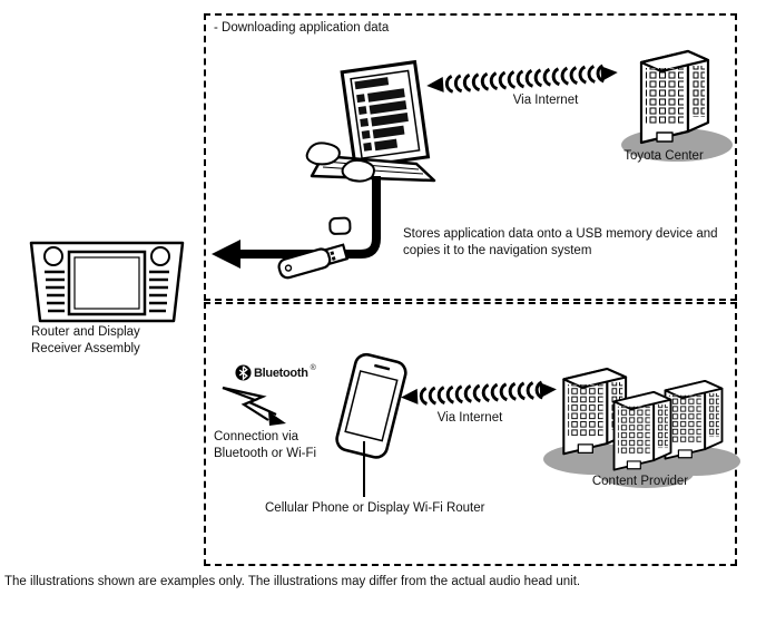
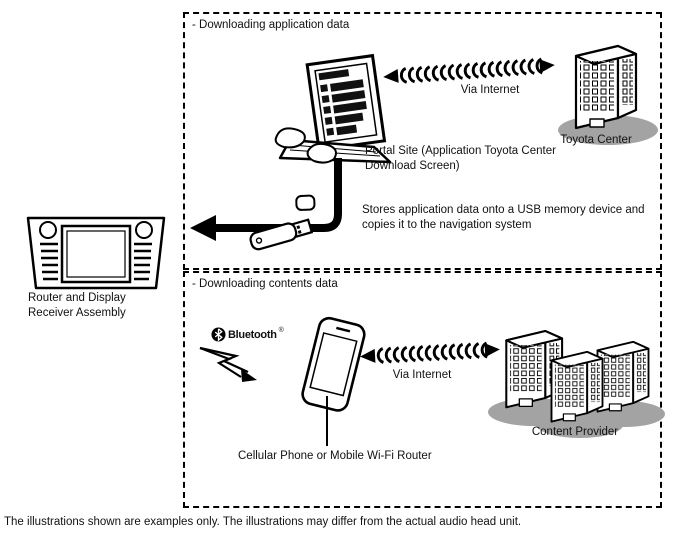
  - Downloading application data
  Via Internet
  Toyota Center
+ Portal Site (Application Toyota Center Download Screen)
  Stores application data onto a USB memory device and copies it to the navigation system
  Router and Display Receiver Assembly
+ - Downloading contents data
  Bluetooth
- Connection via Bluetooth or Wi-Fi
- Cellular Phone or Display Wi-Fi Router
+ Cellular Phone or Mobile Wi-Fi Router
  Via Internet
  Content Provider
  The illustrations shown are examples only. The illustrations may differ from the actual audio head unit.
